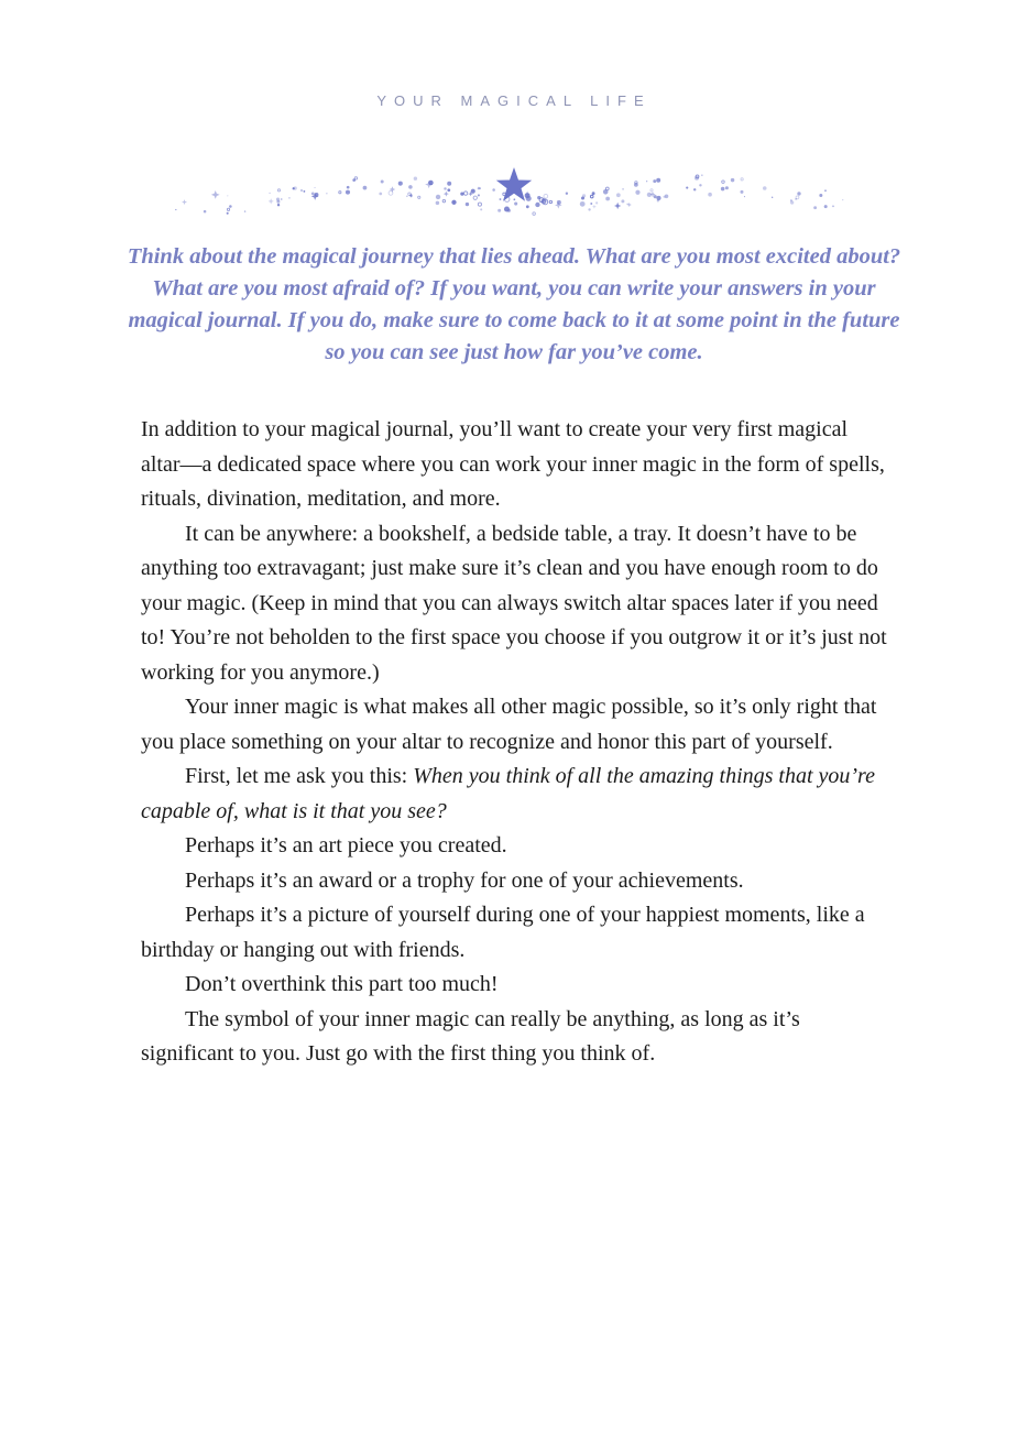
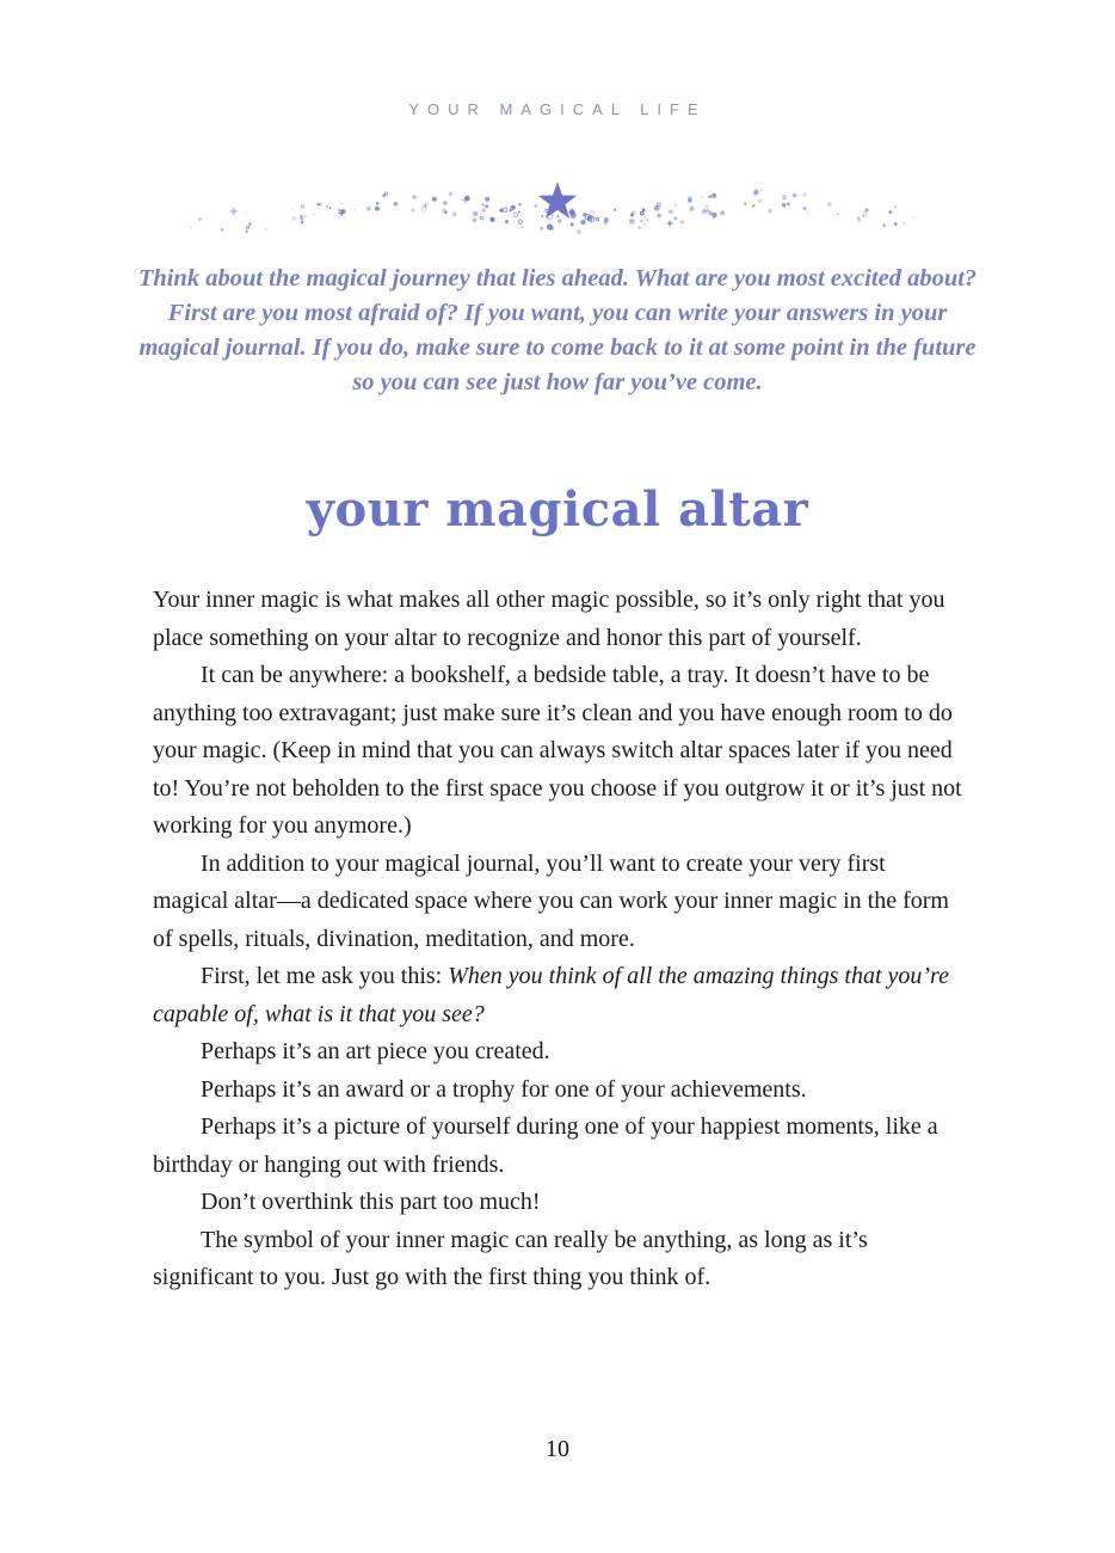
  YOUR MAGICAL LIFE
- Think about the magical journey that lies ahead. What are you most excited about? What are you most afraid of? If you want, you can write your answers in your magical journal. If you do, make sure to come back to it at some point in the future so you can see just how far you’ve come.
+ Think about the magical journey that lies ahead. What are you most excited about? First are you most afraid of? If you want, you can write your answers in your magical journal. If you do, make sure to come back to it at some point in the future so you can see just how far you’ve come.
+ your magical altar
- In addition to your magical journal, you’ll want to create your very first magical altar—a dedicated space where you can work your inner magic in the form of spells, rituals, divination, meditation, and more.
+ Your inner magic is what makes all other magic possible, so it’s only right that you place something on your altar to recognize and honor this part of yourself.
  It can be anywhere: a bookshelf, a bedside table, a tray. It doesn’t have to be anything too extravagant; just make sure it’s clean and you have enough room to do your magic. (Keep in mind that you can always switch altar spaces later if you need to! You’re not beholden to the first space you choose if you outgrow it or it’s just not working for you anymore.)
- Your inner magic is what makes all other magic possible, so it’s only right that you place something on your altar to recognize and honor this part of yourself.
+ In addition to your magical journal, you’ll want to create your very first magical altar—a dedicated space where you can work your inner magic in the form of spells, rituals, divination, meditation, and more.
  First, let me ask you this: When you think of all the amazing things that you’re capable of, what is it that you see?
  Perhaps it’s an art piece you created.
  Perhaps it’s an award or a trophy for one of your achievements.
  Perhaps it’s a picture of yourself during one of your happiest moments, like a birthday or hanging out with friends.
  Don’t overthink this part too much!
  The symbol of your inner magic can really be anything, as long as it’s significant to you. Just go with the first thing you think of.
+ 10
